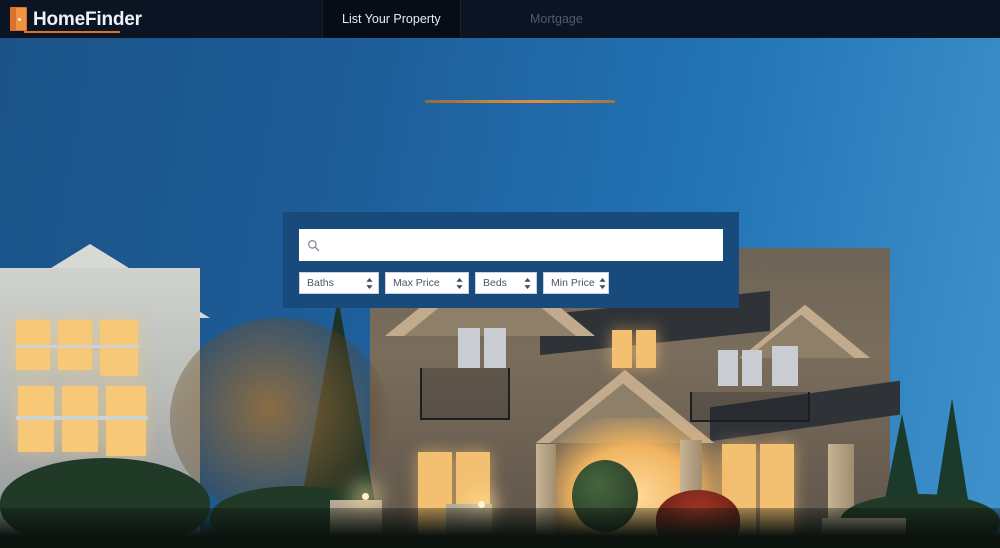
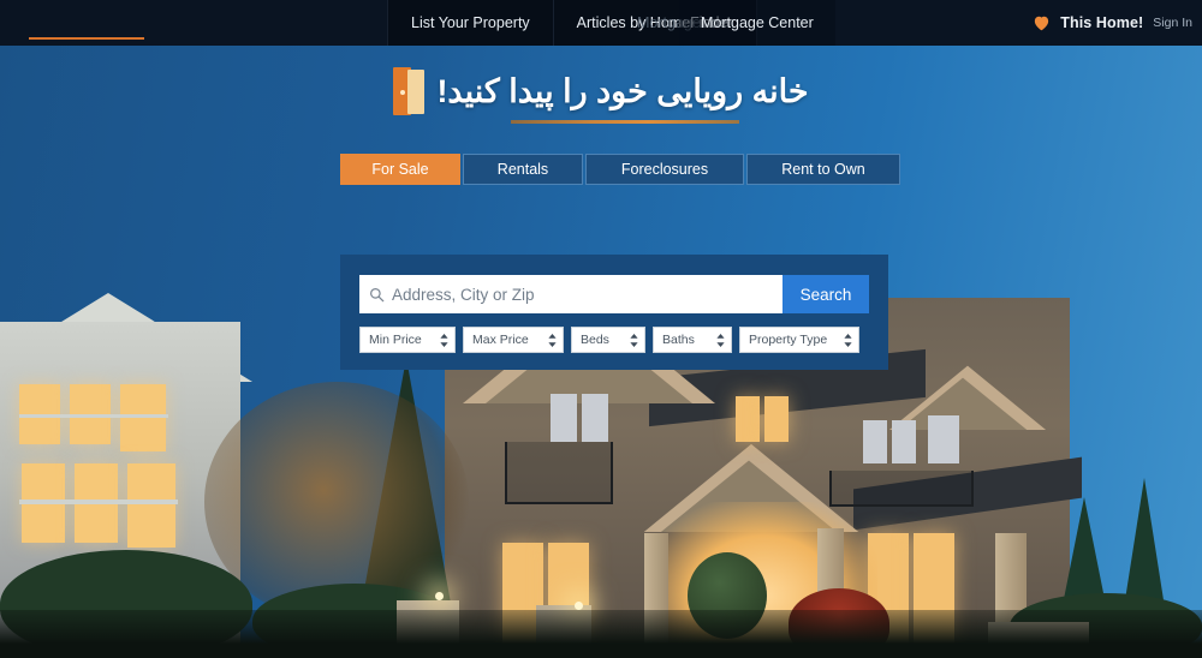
- HomeFinder
  List Your Property
+ Articles by HomeFinder
  Mortgage
+ Mortgage Center
+ This Home!
+ Sign In
+ خانه رویایی خود را پیدا کنید!
+ For Sale
+ Rentals
+ Foreclosures
+ Rent to Own
+ Address, City or Zip
+ Search
- Baths
+ Min Price
  Max Price
  Beds
- Min Price
+ Baths
+ Property Type
